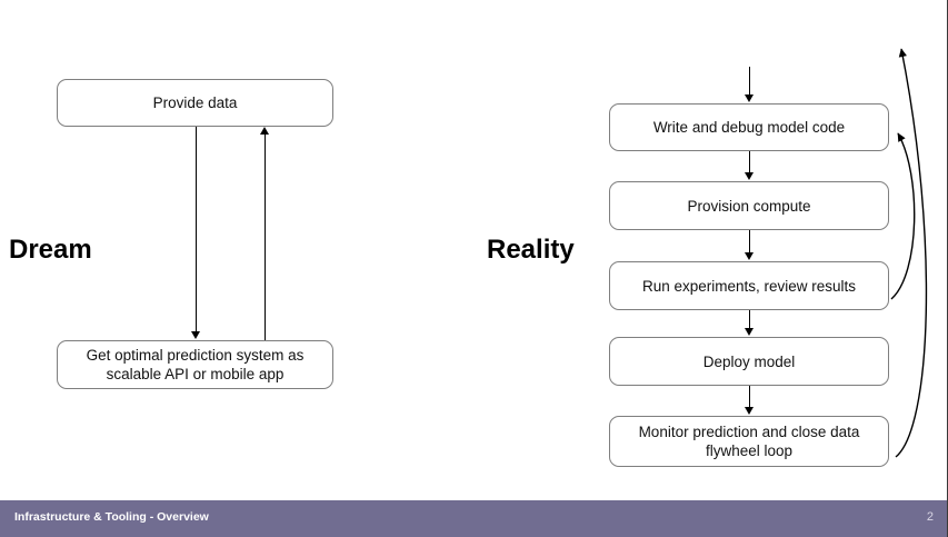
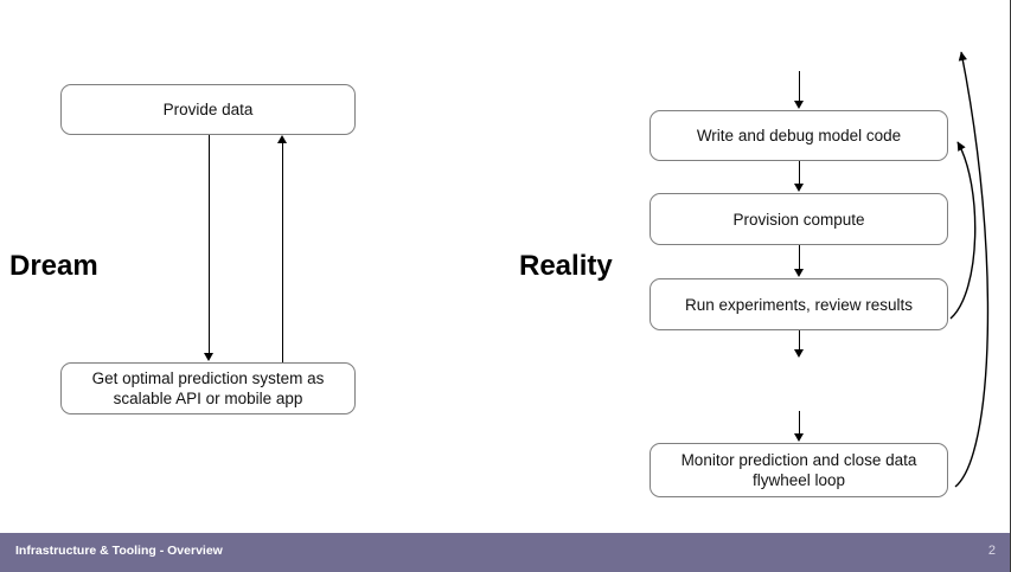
  Dream
  Provide data
  Get optimal prediction system as scalable API or mobile app
  Reality
  Write and debug model code
  Provision compute
  Run experiments, review results
- Deploy model
  Monitor prediction and close data flywheel loop
  Infrastructure & Tooling - Overview
  2
